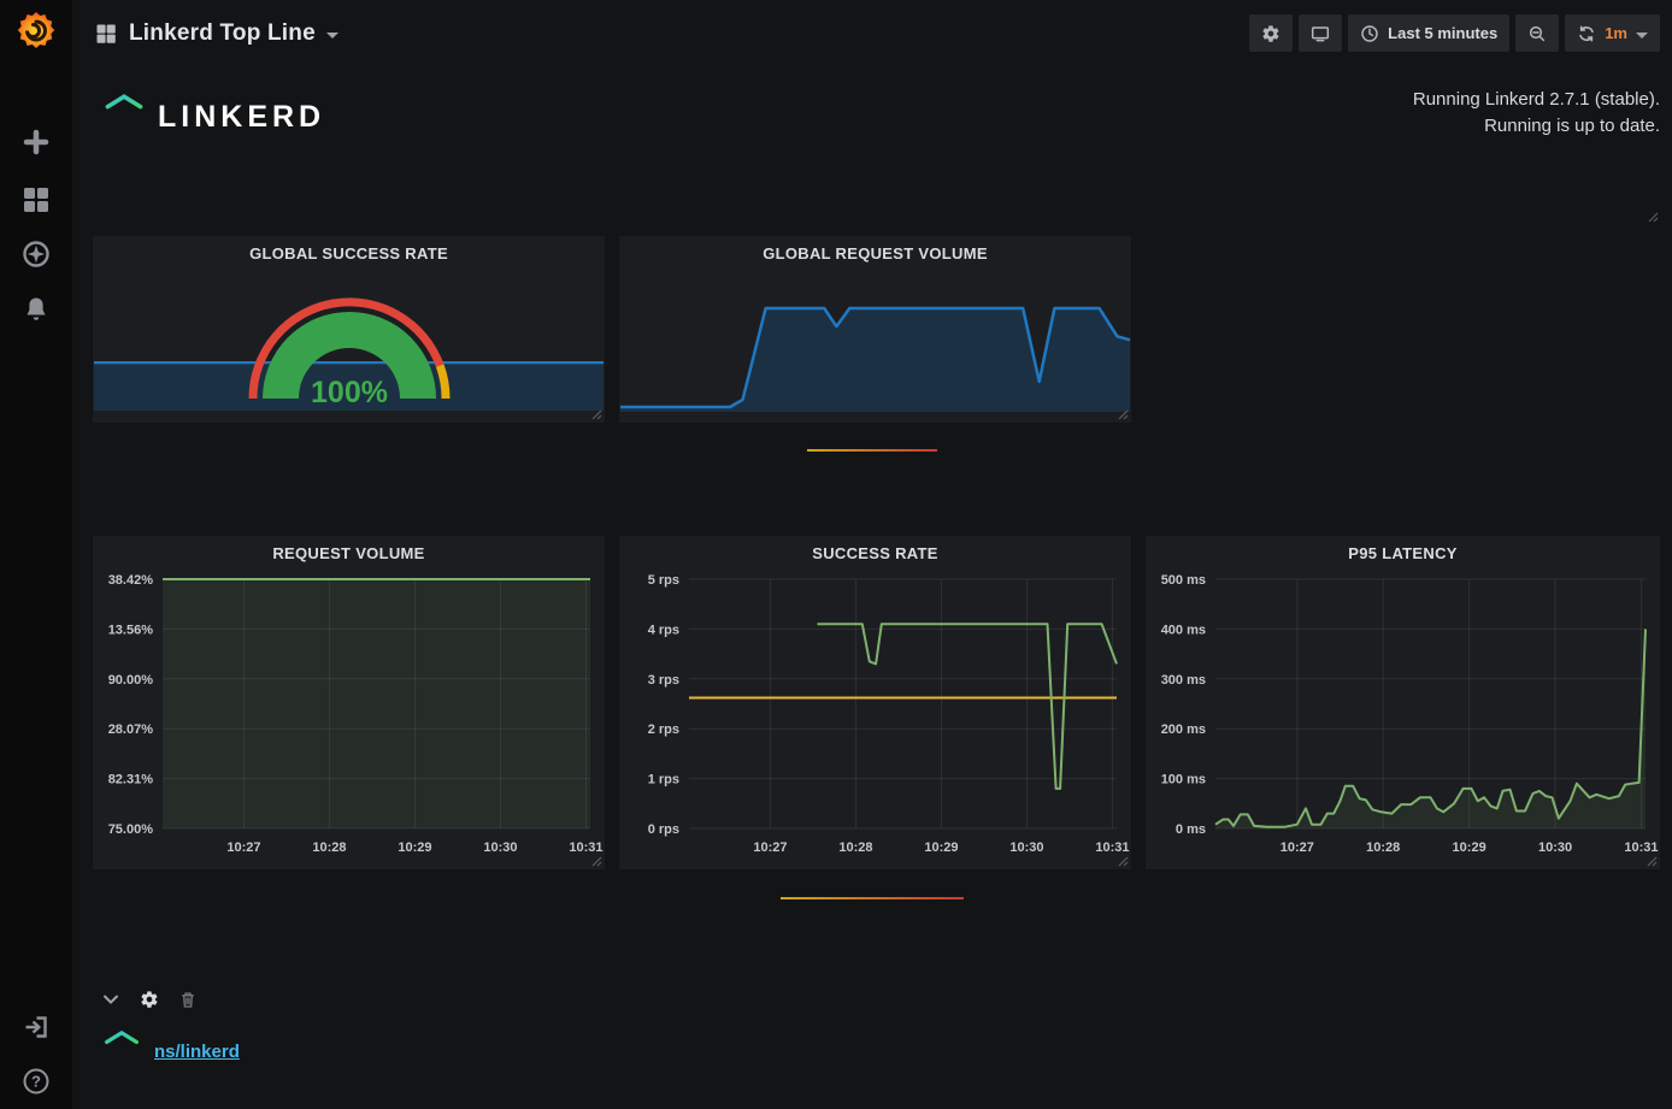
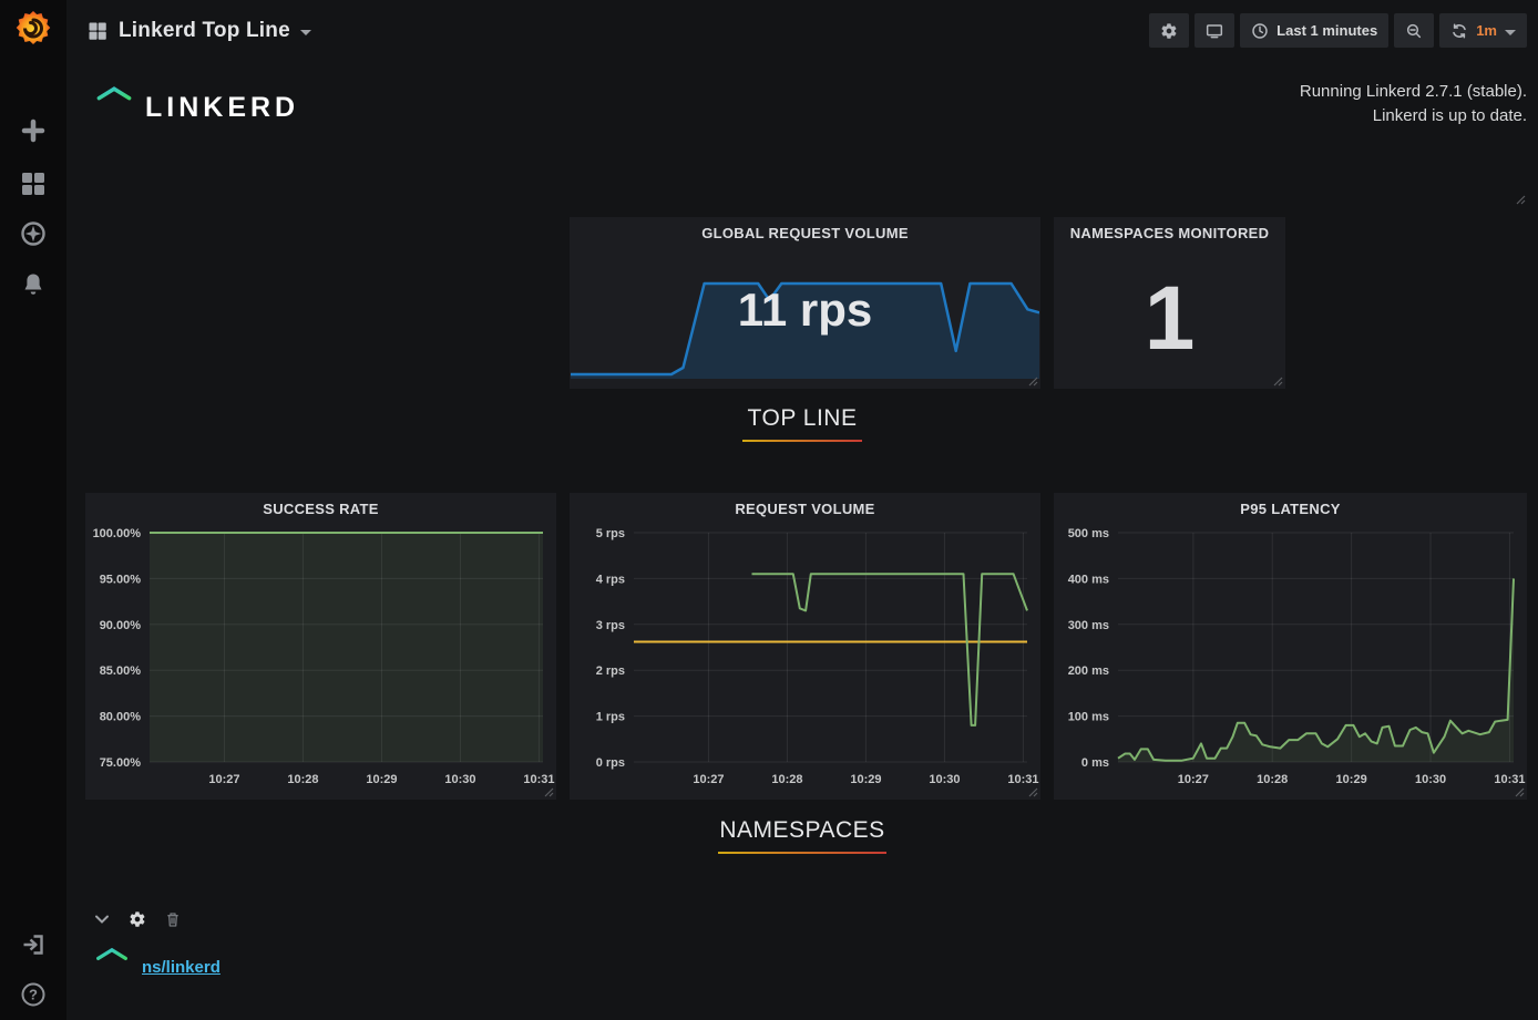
  ?
  Linkerd Top Line
- Last 5 minutes
+ Last 1 minutes
  1m
  LINKERD
  Running Linkerd 2.7.1 (stable).
- Running is up to date.
+ Linkerd is up to date.
- GLOBAL SUCCESS RATE
- 100%
  GLOBAL REQUEST VOLUME
+ 11 rps
+ NAMESPACES MONITORED
+ 1
+ TOP LINE
- REQUEST VOLUME
+ SUCCESS RATE
- 38.42%
+ 100.00%
- 13.56%
+ 95.00%
  90.00%
- 28.07%
+ 85.00%
- 82.31%
+ 80.00%
  75.00%
  10:27
  10:28
  10:29
  10:30
  10:31
- SUCCESS RATE
+ REQUEST VOLUME
  5 rps
  4 rps
  3 rps
  2 rps
  1 rps
  0 rps
  10:27
  10:28
  10:29
  10:30
  10:31
  P95 LATENCY
  500 ms
  400 ms
  300 ms
  200 ms
  100 ms
  0 ms
  10:27
  10:28
  10:29
  10:30
  10:31
+ NAMESPACES
  ns/linkerd
